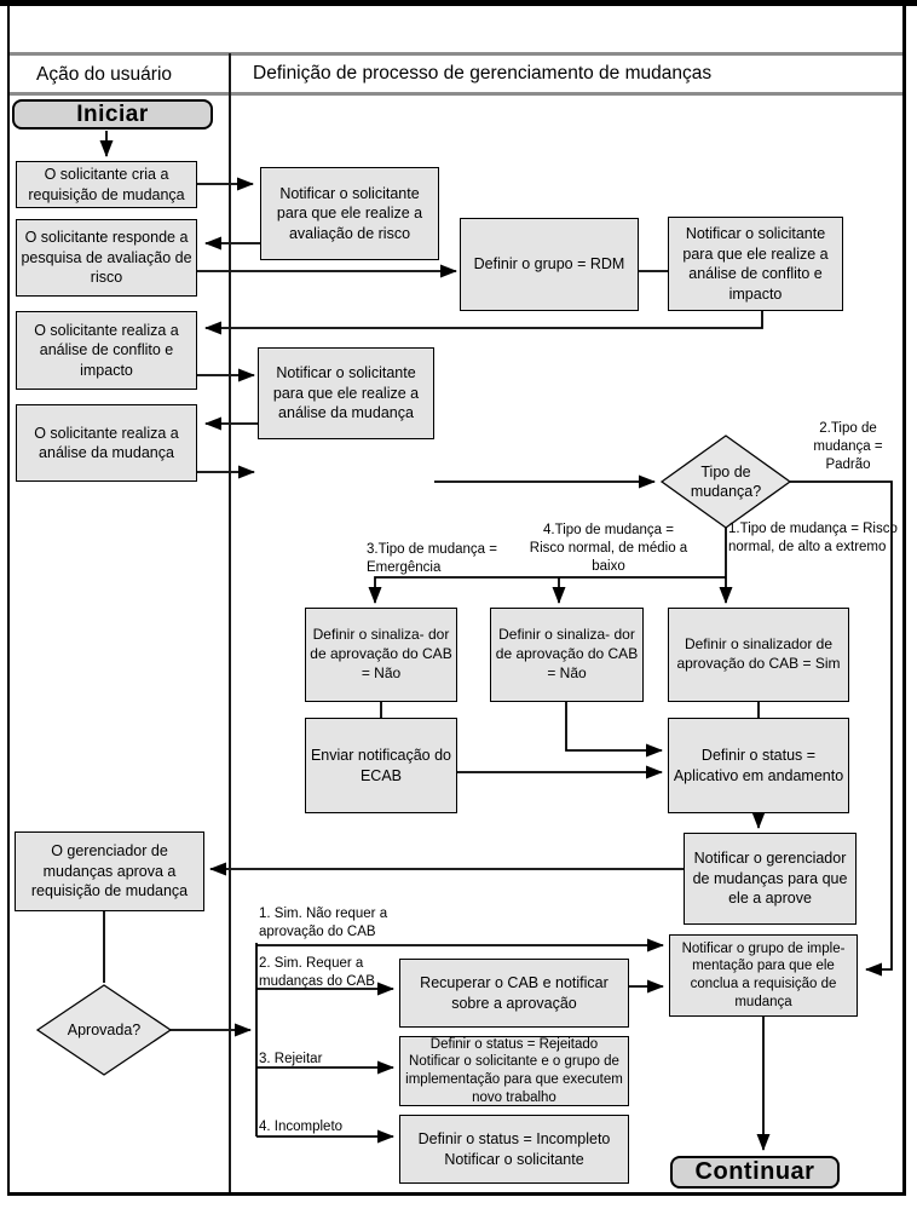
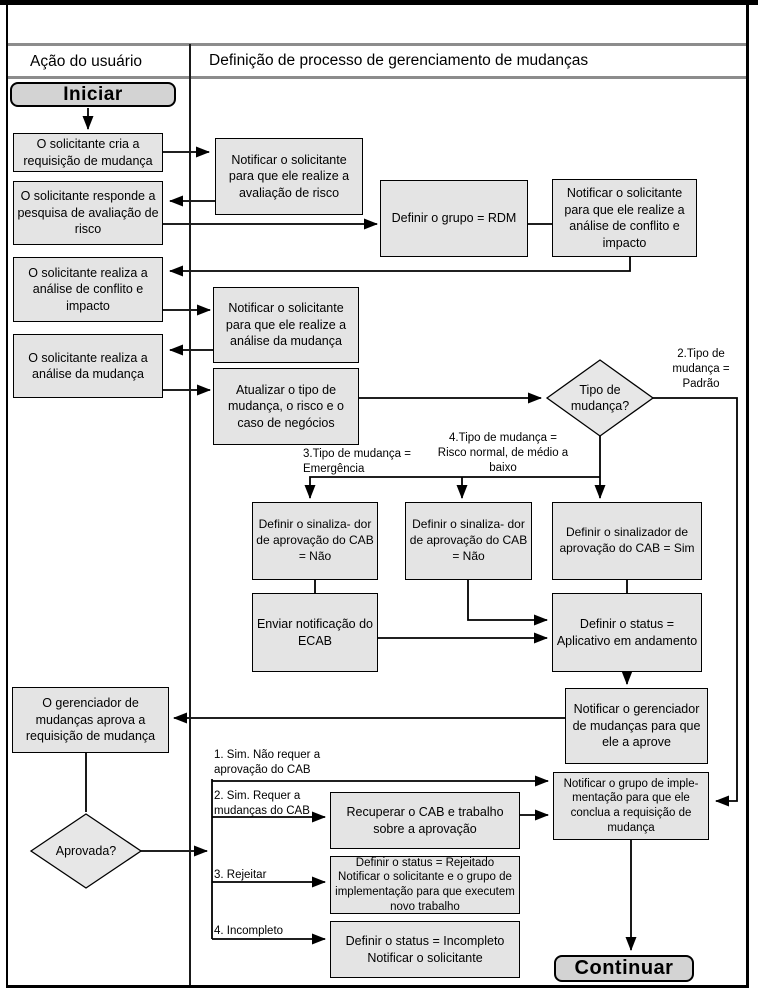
  Ação do usuário
  Definição de processo de gerenciamento de mudanças
  Iniciar
  Continuar
  O solicitante cria a requisição de mudança
  O solicitante responde a pesquisa de avaliação de risco
  O solicitante realiza a análise de conflito e impacto
  O solicitante realiza a análise da mudança
  O gerenciador de mudanças aprova a requisição de mudança
  Notificar o solicitante para que ele realize a avaliação de risco
  Definir o grupo = RDM
  Notificar o solicitante para que ele realize a análise de conflito e impacto
  Notificar o solicitante para que ele realize a análise da mudança
+ Atualizar o tipo de mudança, o risco e o caso de negócios
  Definir o sinaliza- dor de aprovação do CAB = Não
  Definir o sinaliza- dor de aprovação do CAB = Não
  Definir o sinalizador de aprovação do CAB = Sim
  Enviar notificação do ECAB
  Definir o status = Aplicativo em andamento
  Notificar o gerenciador de mudanças para que ele a aprove
  Notificar o grupo de imple- mentação para que ele conclua a requisição de mudança
- Recuperar o CAB e notificar sobre a aprovação
+ Recuperar o CAB e trabalho sobre a aprovação
  Definir o status = Rejeitado Notificar o solicitante e o grupo de implementação para que executem novo trabalho
  Definir o status = Incompleto Notificar o solicitante
  Tipo de mudança?
  Aprovada?
  2.Tipo de mudança = Padrão
- 1.Tipo de mudança = Risco normal, de alto a extremo
  3.Tipo de mudança = Emergência
  4.Tipo de mudança = Risco normal, de médio a baixo
  1. Sim. Não requer a aprovação do CAB
  2. Sim. Requer a mudanças do CAB
  3. Rejeitar
  4. Incompleto
